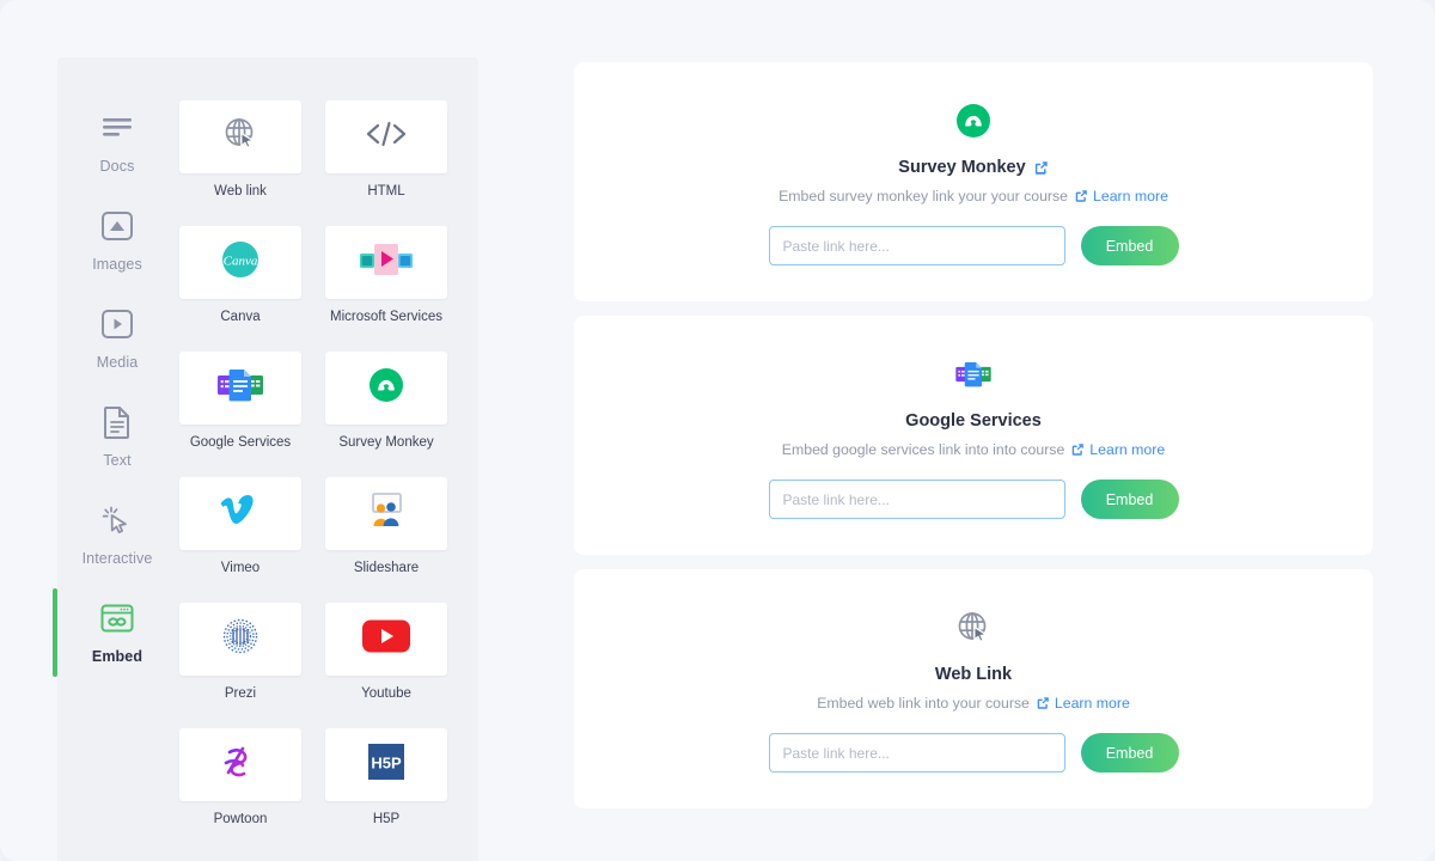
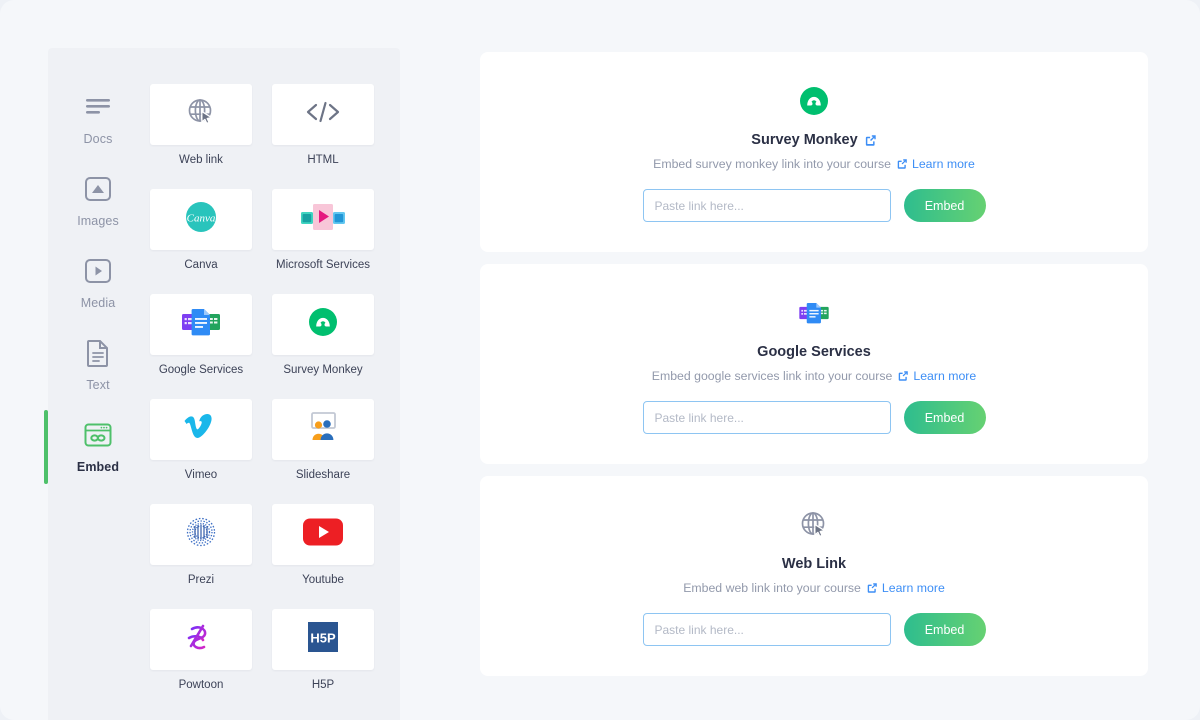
  Docs
  Images
  Media
  Text
- Interactive
  Embed
  Web link
  HTML
  Canva
  Canva
  Microsoft Services
  Google Services
  Survey Monkey
  Vimeo
  Slideshare
  Prezi
  Youtube
  Powtoon
  H5P
  H5P
  Survey Monkey
- Embed survey monkey link your your course
+ Embed survey monkey link into your course
  Learn more
  Paste link here...
  Embed
  Google Services
- Embed google services link into into course
+ Embed google services link into your course
  Learn more
  Paste link here...
  Embed
  Web Link
  Embed web link into your course
  Learn more
  Paste link here...
  Embed
